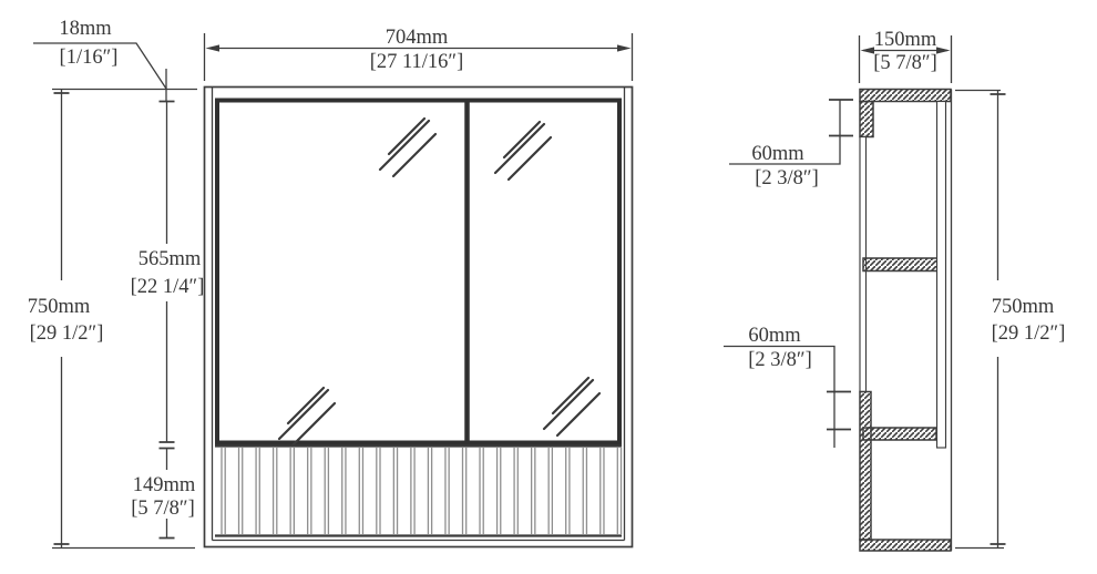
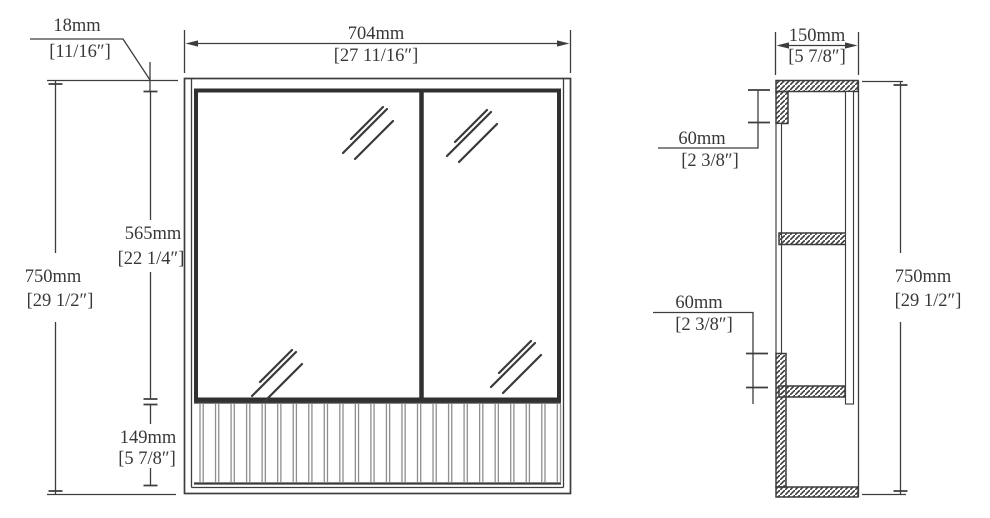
  18mm
- [1/16″]
+ [11/16″]
  704mm
  [27 11/16″]
  750mm
  [29 1/2″]
  565mm
  [22 1/4″]
  149mm
  [5 7/8″]
  150mm
  [5 7/8″]
  60mm
  [2 3/8″]
  60mm
  [2 3/8″]
  750mm
  [29 1/2″]
